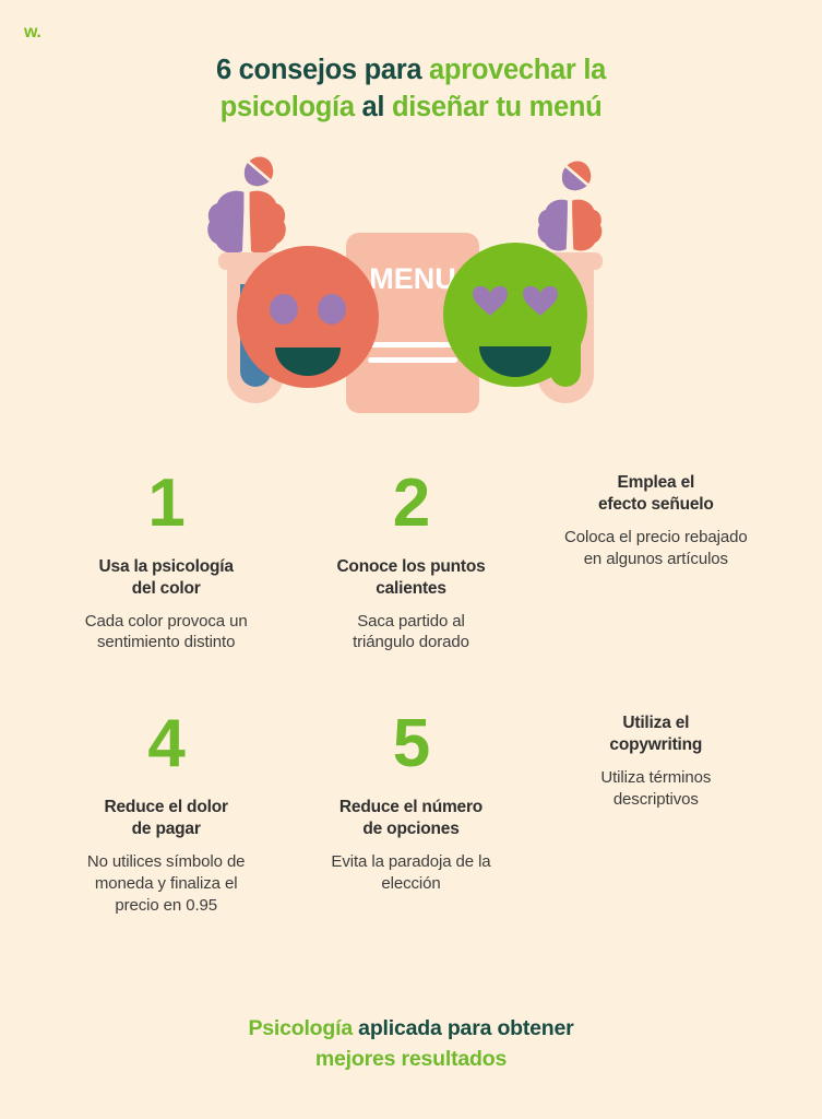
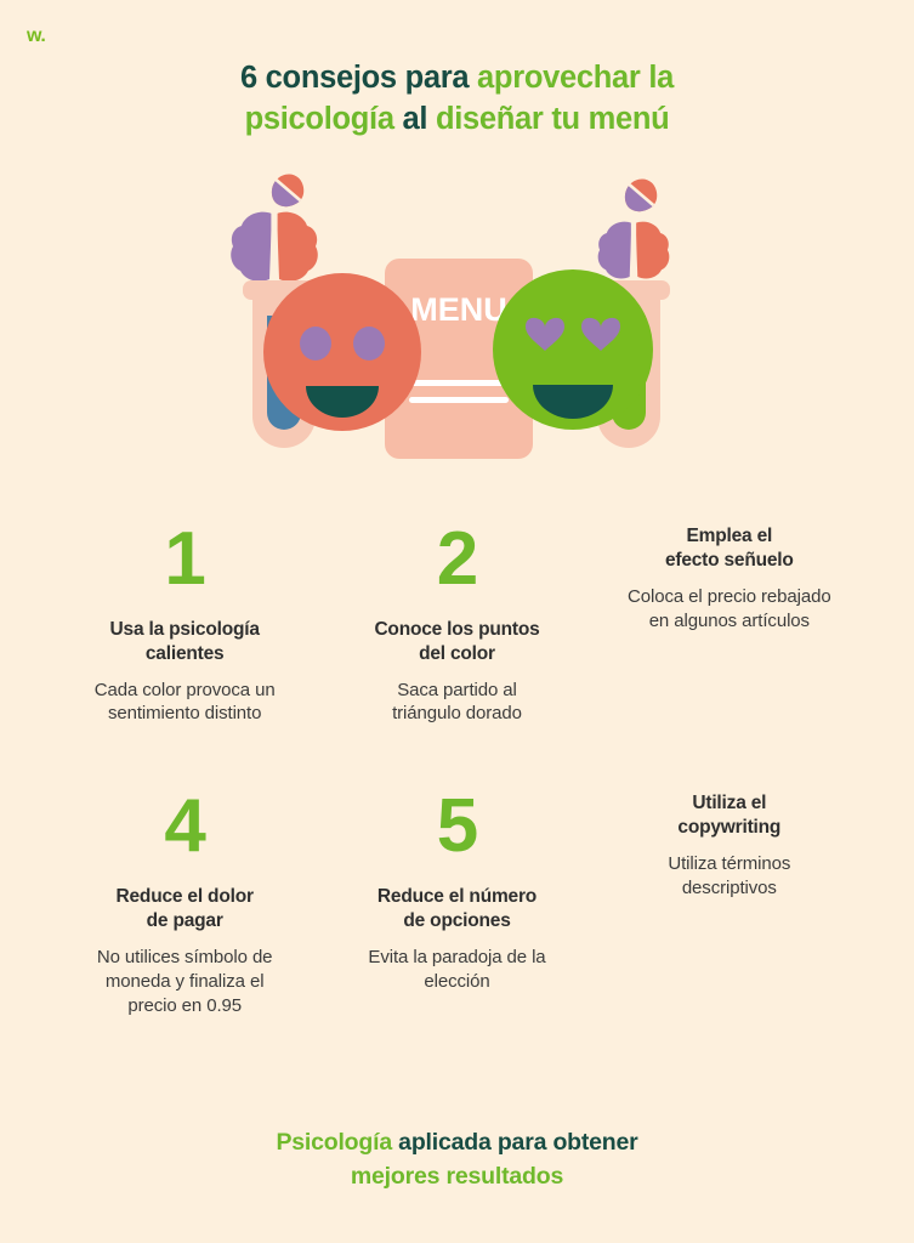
  w.
  6 consejos para aprovechar la
  psicología al diseñar tu menú
  MENU
  1
  Usa la psicología
- del color
+ calientes
  Cada color provoca un
  sentimiento distinto
  2
  Conoce los puntos
- calientes
+ del color
  Saca partido al
  triángulo dorado
  Emplea el
  efecto señuelo
  Coloca el precio rebajado
  en algunos artículos
  4
  Reduce el dolor
  de pagar
  No utilices símbolo de
  moneda y finaliza el
  precio en 0.95
  5
  Reduce el número
  de opciones
  Evita la paradoja de la
  elección
  Utiliza el
  copywriting
  Utiliza términos
  descriptivos
  Psicología aplicada para obtener
  mejores resultados
